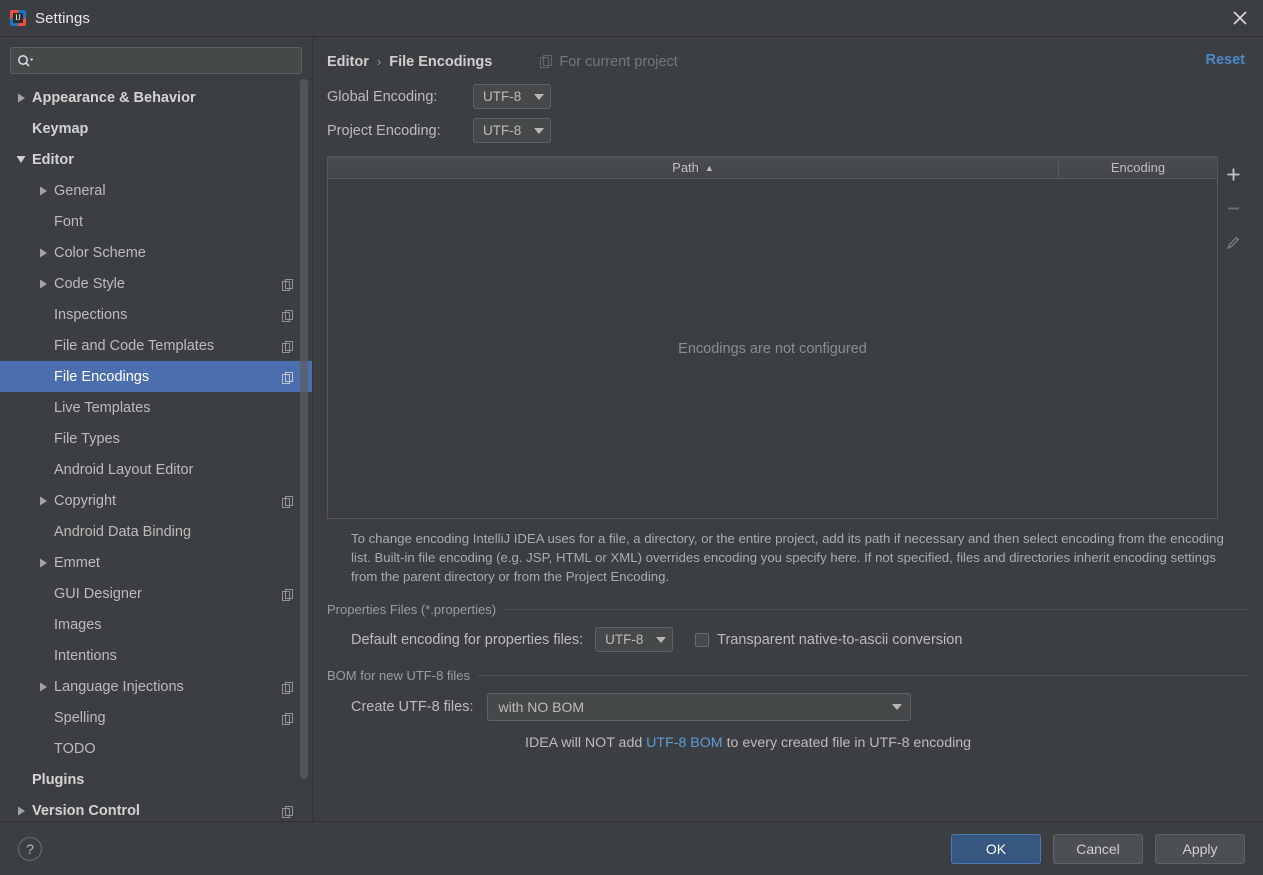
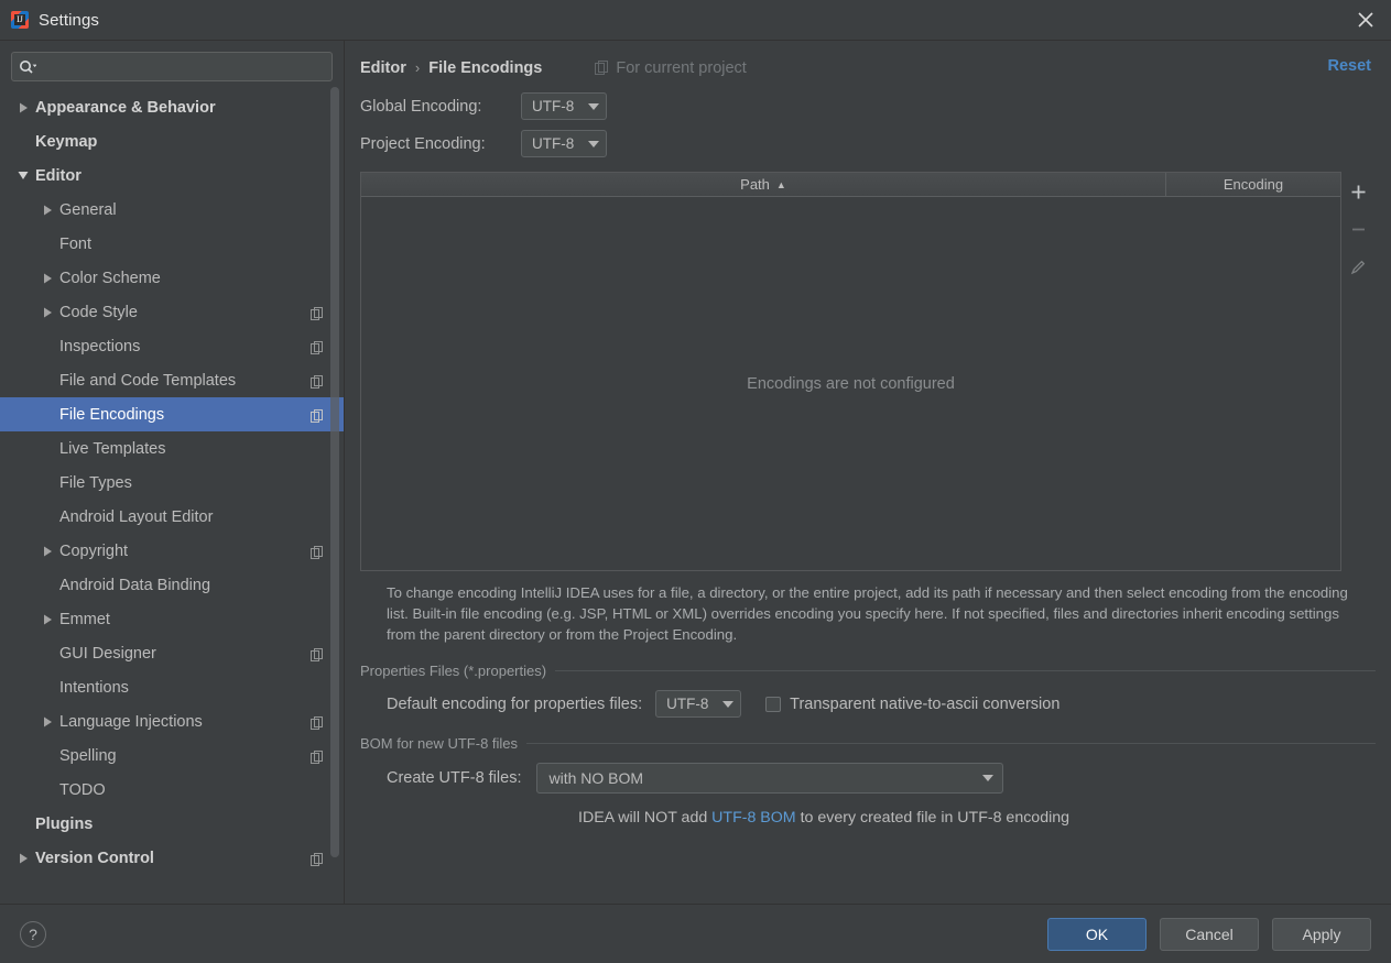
  IJ
  Settings
  Appearance & Behavior
  Keymap
  Editor
  General
  Font
  Color Scheme
  Code Style
  Inspections
  File and Code Templates
  File Encodings
  Live Templates
  File Types
  Android Layout Editor
  Copyright
  Android Data Binding
  Emmet
  GUI Designer
- Images
  Intentions
  Language Injections
  Spelling
  TODO
  Plugins
  Version Control
  Editor
  ›
  File Encodings
  For current project
  Reset
  Global Encoding:
  UTF-8
  Project Encoding:
  UTF-8
  Path
  ▲
  Encoding
  Encodings are not configured
  To change encoding IntelliJ IDEA uses for a file, a directory, or the entire project, add its path if necessary and then select encoding from the encoding list. Built-in file encoding (e.g. JSP, HTML or XML) overrides encoding you specify here. If not specified, files and directories inherit encoding settings from the parent directory or from the Project Encoding.
  Properties Files (*.properties)
  Default encoding for properties files:
  UTF-8
  Transparent native-to-ascii conversion
  BOM for new UTF-8 files
  Create UTF-8 files:
  with NO BOM
  IDEA will NOT add UTF-8 BOM to every created file in UTF-8 encoding
  ?
  OK
  Cancel
  Apply
